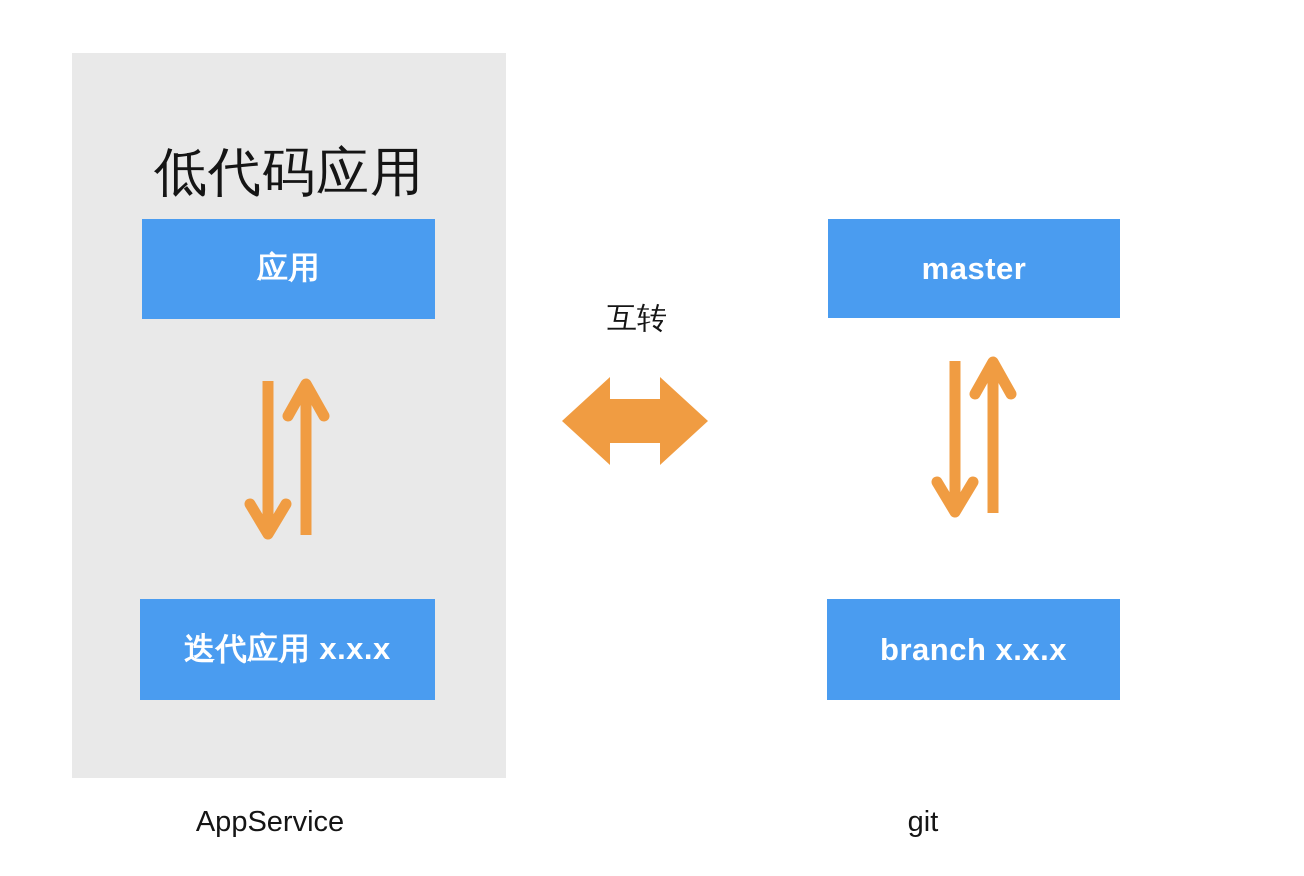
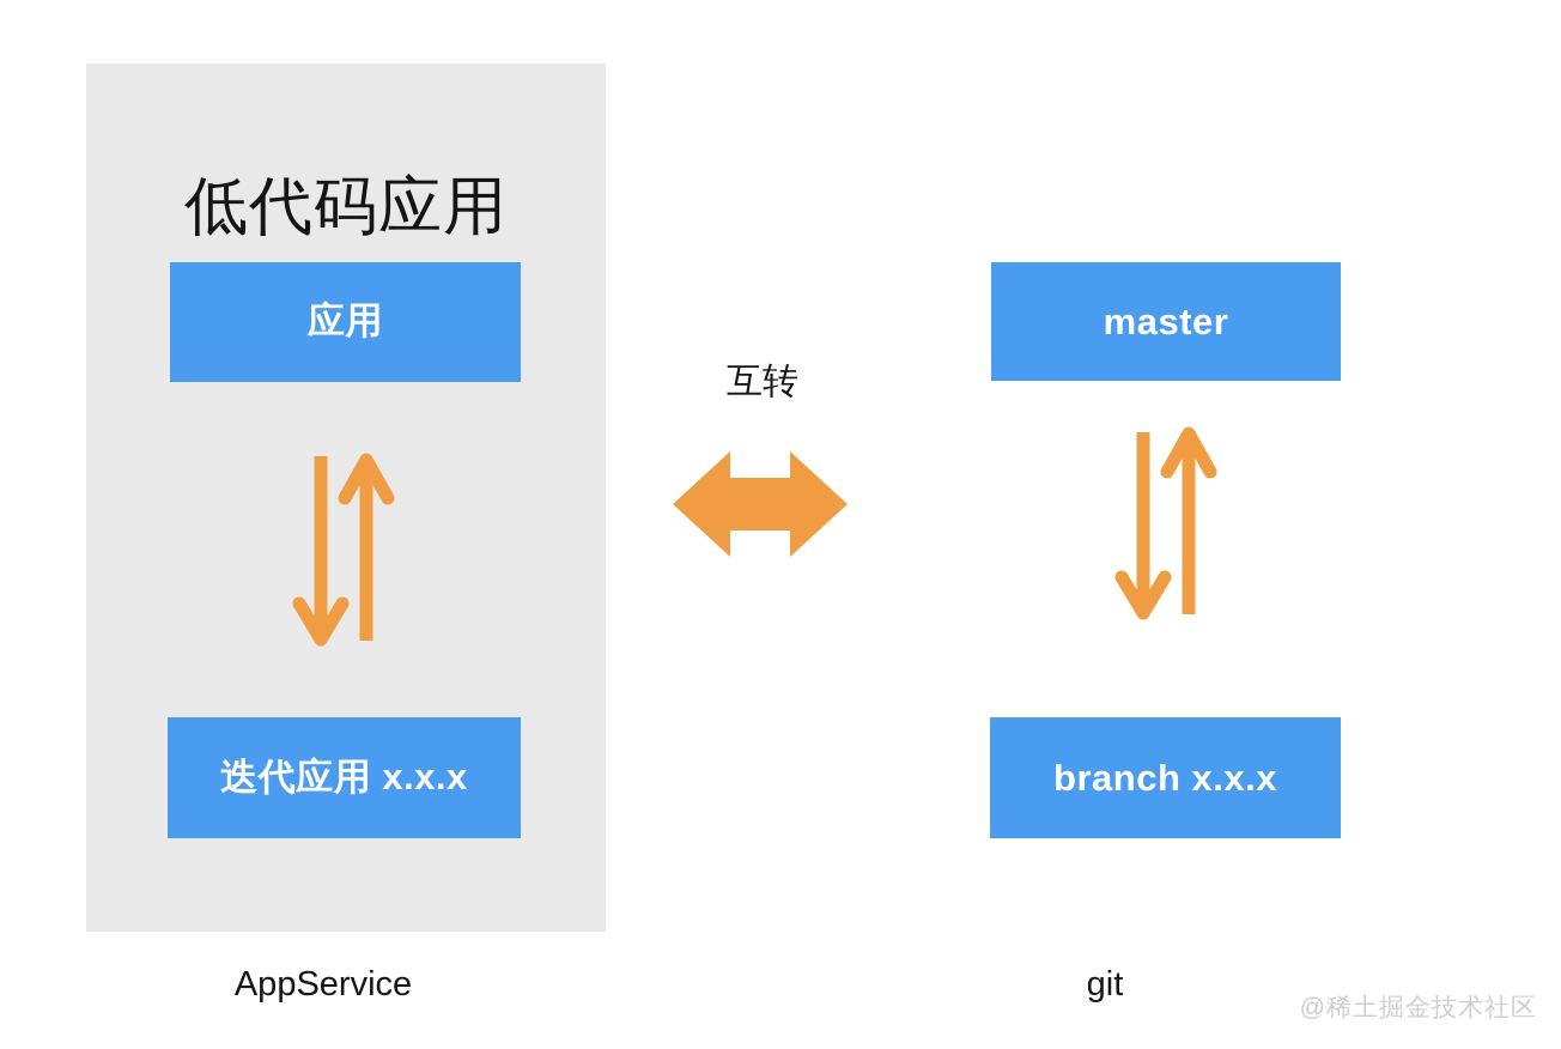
  低代码应用
  应用
  迭代应用 x.x.x
  master
  branch x.x.x
  互转
  AppService
  git
+ @稀土掘金技术社区
